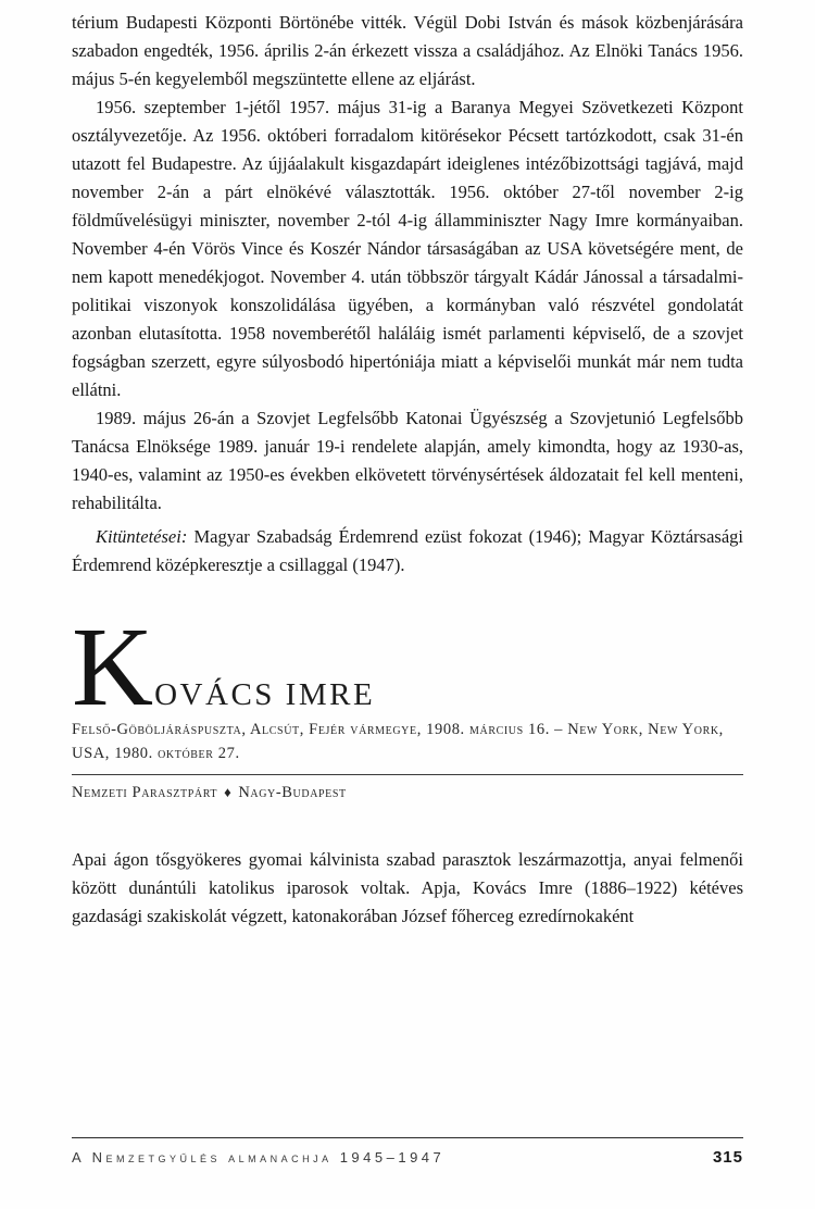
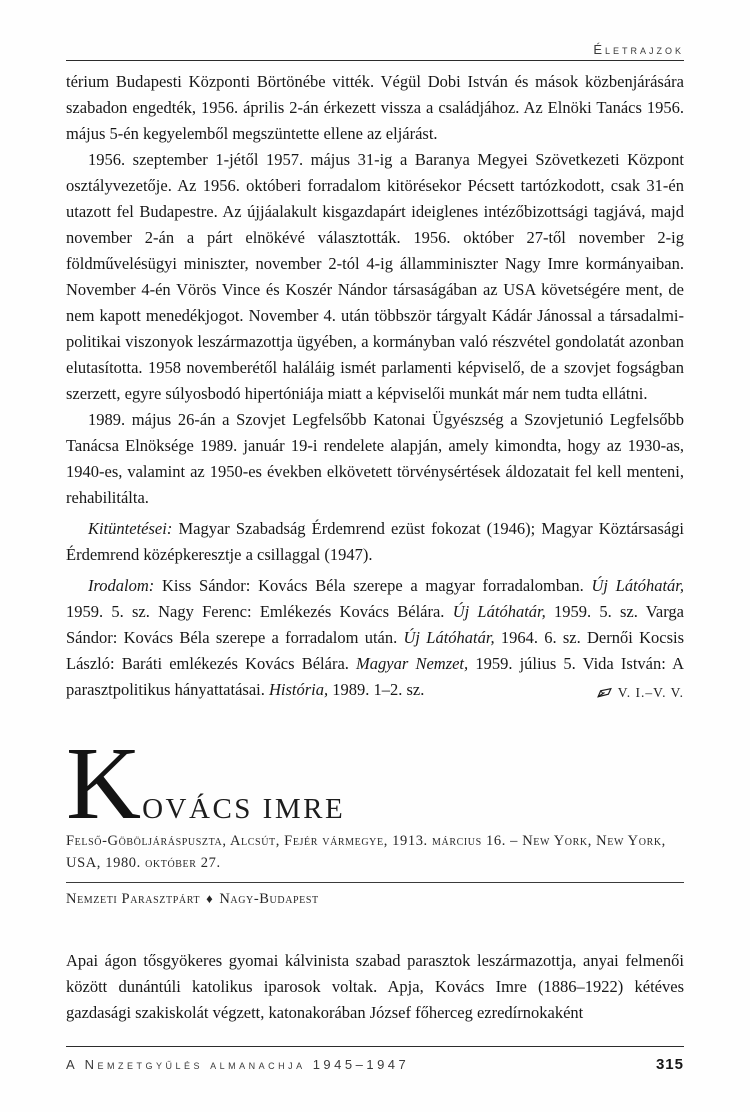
+ Életrajzok
  térium Budapesti Központi Börtönébe vitték. Végül Dobi István és mások közbenjárására szabadon engedték, 1956. április 2-án érkezett vissza a családjához. Az Elnöki Tanács 1956. május 5-én kegyelemből megszüntette ellene az eljárást.
- 1956. szeptember 1-jétől 1957. május 31-ig a Baranya Megyei Szövetkezeti Központ osztályvezetője. Az 1956. októberi forradalom kitörésekor Pécsett tartózkodott, csak 31-én utazott fel Budapestre. Az újjáalakult kisgazdapárt ideiglenes intézőbizottsági tagjává, majd november 2-án a párt elnökévé választották. 1956. október 27-től november 2-ig földművelésügyi miniszter, november 2-tól 4-ig államminiszter Nagy Imre kormányaiban. November 4-én Vörös Vince és Koszér Nándor társaságában az USA követségére ment, de nem kapott menedékjogot. November 4. után többször tárgyalt Kádár Jánossal a társadalmi-politikai viszonyok konszolidálása ügyében, a kormányban való részvétel gondolatát azonban elutasította. 1958 novemberétől haláláig ismét parlamenti képviselő, de a szovjet fogságban szerzett, egyre súlyosbodó hipertóniája miatt a képviselői munkát már nem tudta ellátni.
+ 1956. szeptember 1-jétől 1957. május 31-ig a Baranya Megyei Szövetkezeti Központ osztályvezetője. Az 1956. októberi forradalom kitörésekor Pécsett tartózkodott, csak 31-én utazott fel Budapestre. Az újjáalakult kisgazdapárt ideiglenes intézőbizottsági tagjává, majd november 2-án a párt elnökévé választották. 1956. október 27-től november 2-ig földművelésügyi miniszter, november 2-tól 4-ig államminiszter Nagy Imre kormányaiban. November 4-én Vörös Vince és Koszér Nándor társaságában az USA követségére ment, de nem kapott menedékjogot. November 4. után többször tárgyalt Kádár Jánossal a társadalmi-politikai viszonyok leszármazottja ügyében, a kormányban való részvétel gondolatát azonban elutasította. 1958 novemberétől haláláig ismét parlamenti képviselő, de a szovjet fogságban szerzett, egyre súlyosbodó hipertóniája miatt a képviselői munkát már nem tudta ellátni.
  1989. május 26-án a Szovjet Legfelsőbb Katonai Ügyészség a Szovjetunió Legfelsőbb Tanácsa Elnöksége 1989. január 19-i rendelete alapján, amely kimondta, hogy az 1930-as, 1940-es, valamint az 1950-es években elkövetett törvénysértések áldozatait fel kell menteni, rehabilitálta.
  Kitüntetései: Magyar Szabadság Érdemrend ezüst fokozat (1946); Magyar Köztársasági Érdemrend középkeresztje a csillaggal (1947).
+ Irodalom: Kiss Sándor: Kovács Béla szerepe a magyar forradalomban. Új Látóhatár, 1959. 5. sz. Nagy Ferenc: Emlékezés Kovács Bélára. Új Látóhatár, 1959. 5. sz. Varga Sándor: Kovács Béla szerepe a forradalom után. Új Látóhatár, 1964. 6. sz. Dernői Kocsis László: Baráti emlékezés Kovács Bélára. Magyar Nemzet, 1959. július 5. Vida István: A parasztpolitikus hányattatásai. História, 1989. 1–2. sz.
+ V. I.–V. V.
  K
  OVÁCS IMRE
- Felső-Göböljáráspuszta, Alcsút, Fejér vármegye, 1908. március 16. – New York, New York, USA, 1980. október 27.
+ Felső-Göböljáráspuszta, Alcsút, Fejér vármegye, 1913. március 16. – New York, New York, USA, 1980. október 27.
  Nemzeti Parasztpárt ♦ Nagy-Budapest
  Apai ágon tősgyökeres gyomai kálvinista szabad parasztok leszármazottja, anyai felmenői között dunántúli katolikus iparosok voltak. Apja, Kovács Imre (1886–1922) kétéves gazdasági szakiskolát végzett, katonakorában József főherceg ezredírnokaként
  A Nemzetgyűlés almanachja 1945–1947
  315
